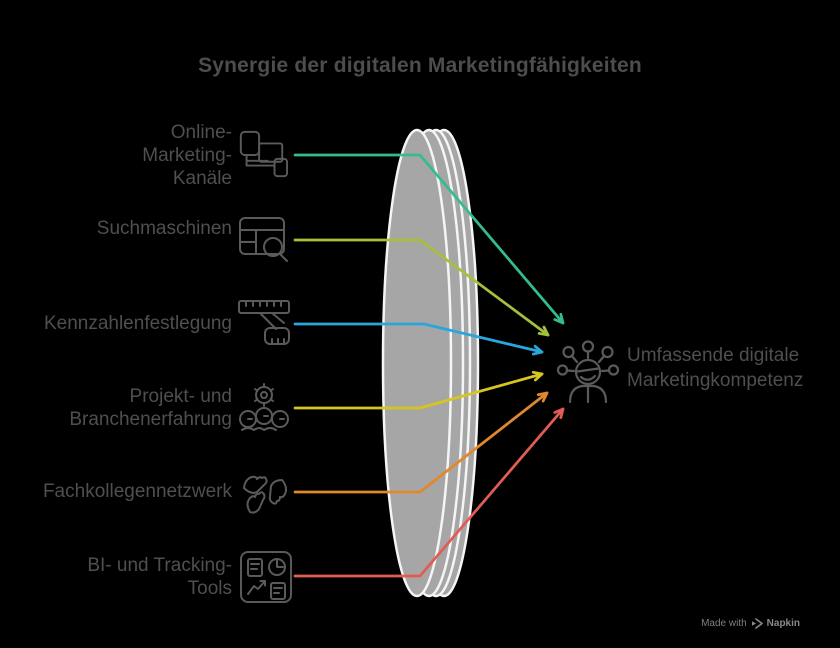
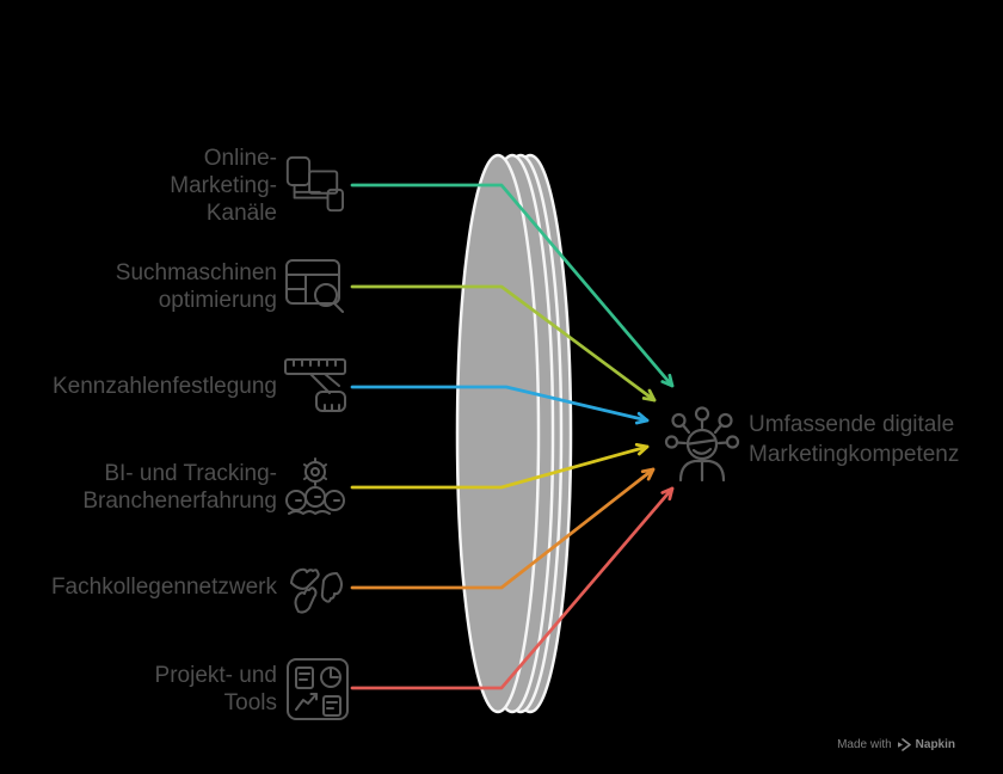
- Synergie der digitalen Marketingfähigkeiten
  Online-
  Marketing-
  Kanäle
  Suchmaschinen
+ optimierung
  Kennzahlenfestlegung
- Projekt- und
+ BI- und Tracking-
  Branchenerfahrung
  Fachkollegennetzwerk
- BI- und Tracking-
+ Projekt- und
  Tools
  Umfassende digitale
  Marketingkompetenz
  Made with
  Napkin
